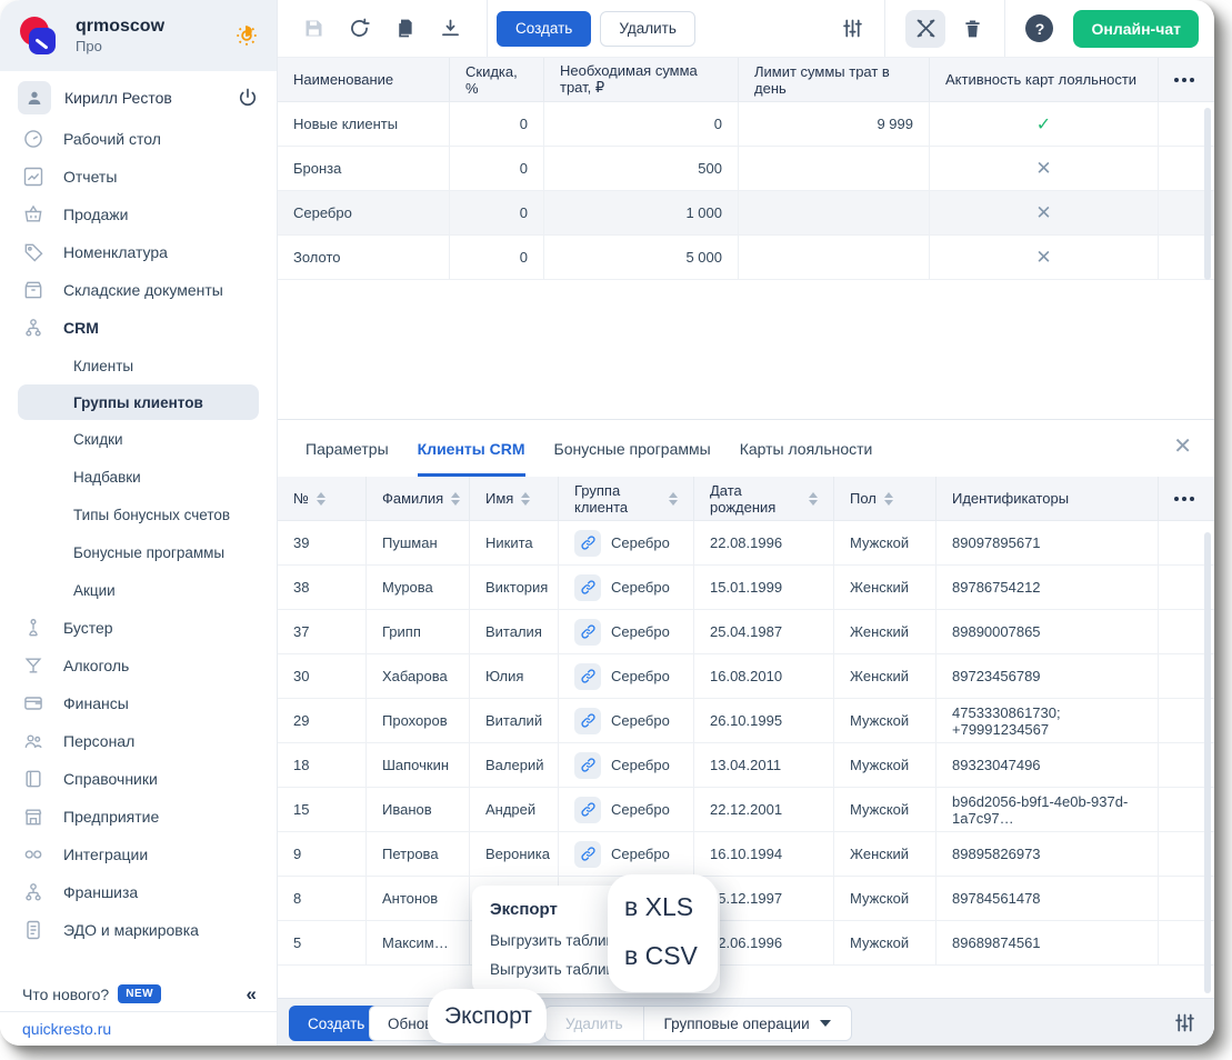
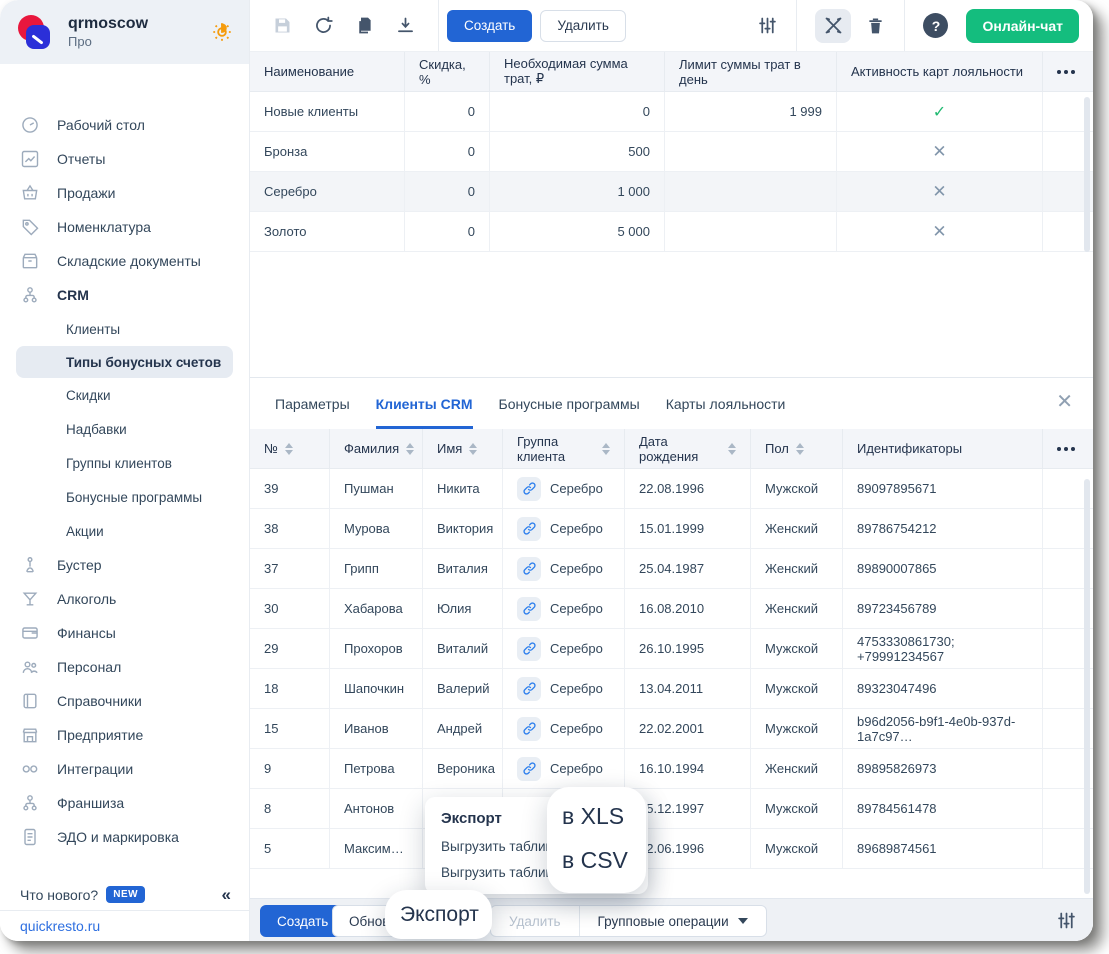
  qrmoscow
  Про
- Кирилл Рестов
  Рабочий стол
  Отчеты
  Продажи
  Номенклатура
  Складские документы
  CRM
  Клиенты
- Группы клиентов
+ Типы бонусных счетов
  Скидки
  Надбавки
- Типы бонусных счетов
+ Группы клиентов
  Бонусные программы
  Акции
  Бустер
  Алкоголь
  Финансы
  Персонал
  Справочники
  Предприятие
  Интеграции
  Франшиза
  ЭДО и маркировка
  Что нового?
  NEW
  «
  quickresto.ru
  Создать
  Удалить
  ?
  Онлайн-чат
  Наименование
  Скидка, %
  Необходимая сумма трат, ₽
  Лимит суммы трат в день
  Активность карт лояльности
  Новые клиенты
  0
  0
- 9 999
+ 1 999
  ✓
  Бронза
  0
  500
  ✕
  Серебро
  0
  1 000
  ✕
  Золото
  0
  5 000
  ✕
  Параметры
  Клиенты CRM
  Бонусные программы
  Карты лояльности
  ✕
  №
  Фамилия
  Имя
  Группа клиента
  Дата рождения
  Пол
  Идентификаторы
  39
  Пушман
  Никита
  Серебро
  22.08.1996
  Мужской
  89097895671
  38
  Мурова
  Виктория
  Серебро
  15.01.1999
  Женский
  89786754212
  37
  Грипп
  Виталия
  Серебро
  25.04.1987
  Женский
  89890007865
  30
  Хабарова
  Юлия
  Серебро
  16.08.2010
  Женский
  89723456789
  29
  Прохоров
  Виталий
  Серебро
  26.10.1995
  Мужской
  4753330861730; +79991234567
  18
  Шапочкин
  Валерий
  Серебро
  13.04.2011
  Мужской
  89323047496
  15
  Иванов
  Андрей
  Серебро
- 22.12.2001
+ 22.02.2001
  Мужской
  b96d2056-b9f1-4e0b-937d-1a7c97…
  9
  Петрова
  Вероника
  Серебро
  16.10.1994
  Женский
  89895826973
  8
  Антонов
  5.12.1997
  Мужской
  89784561478
  5
  Максим…
  2.06.1996
  Мужской
  89689874561
  Создать
  Удалить
  Групповые операции
  Экспорт
  Выгрузить табли
  Выгрузить табли
  в XLS
  в CSV
  Экспорт
